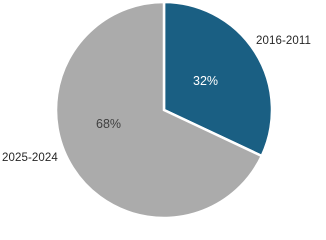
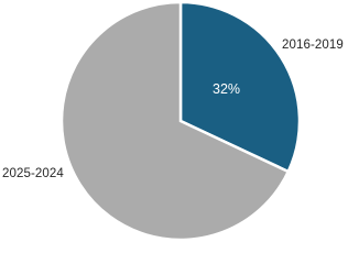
- 2016-2011
+ 2016-2019
  2025-2024
  32%
- 68%
